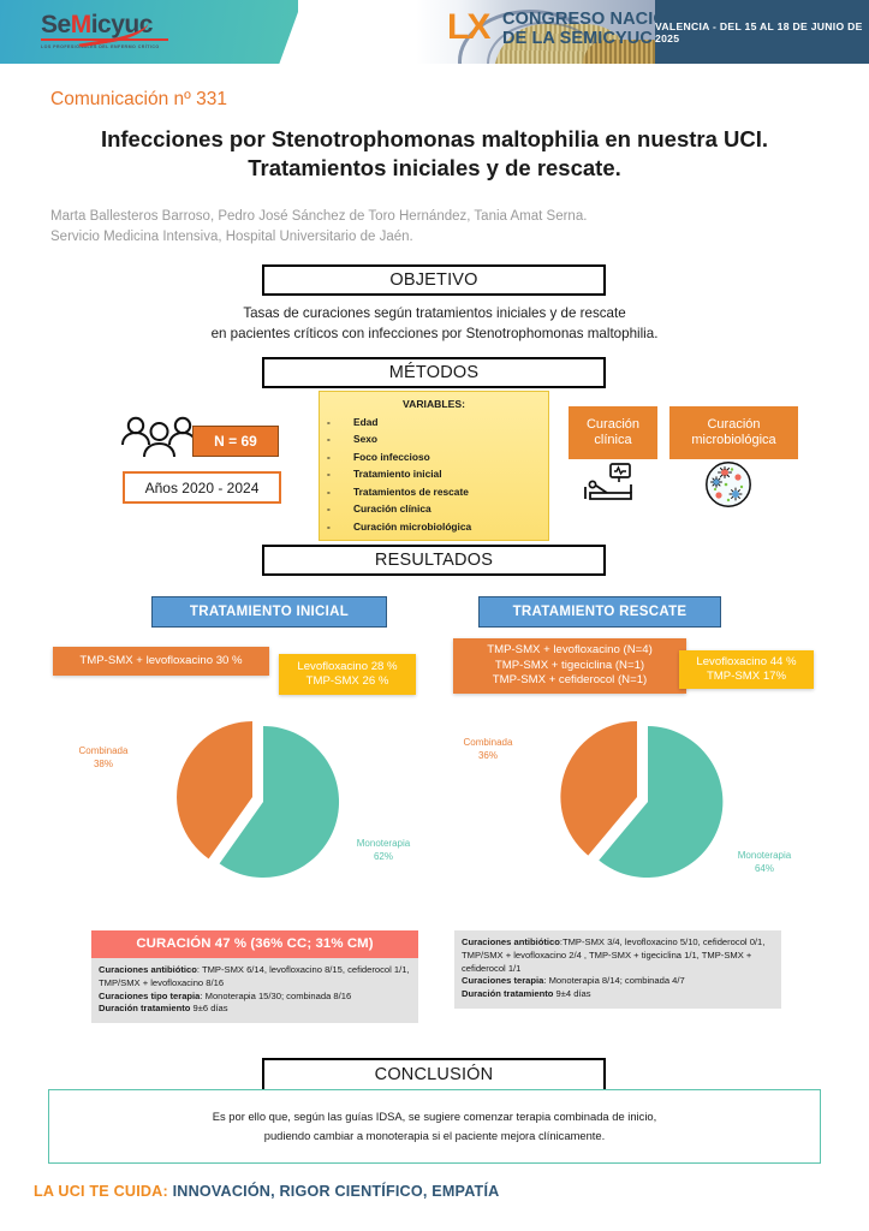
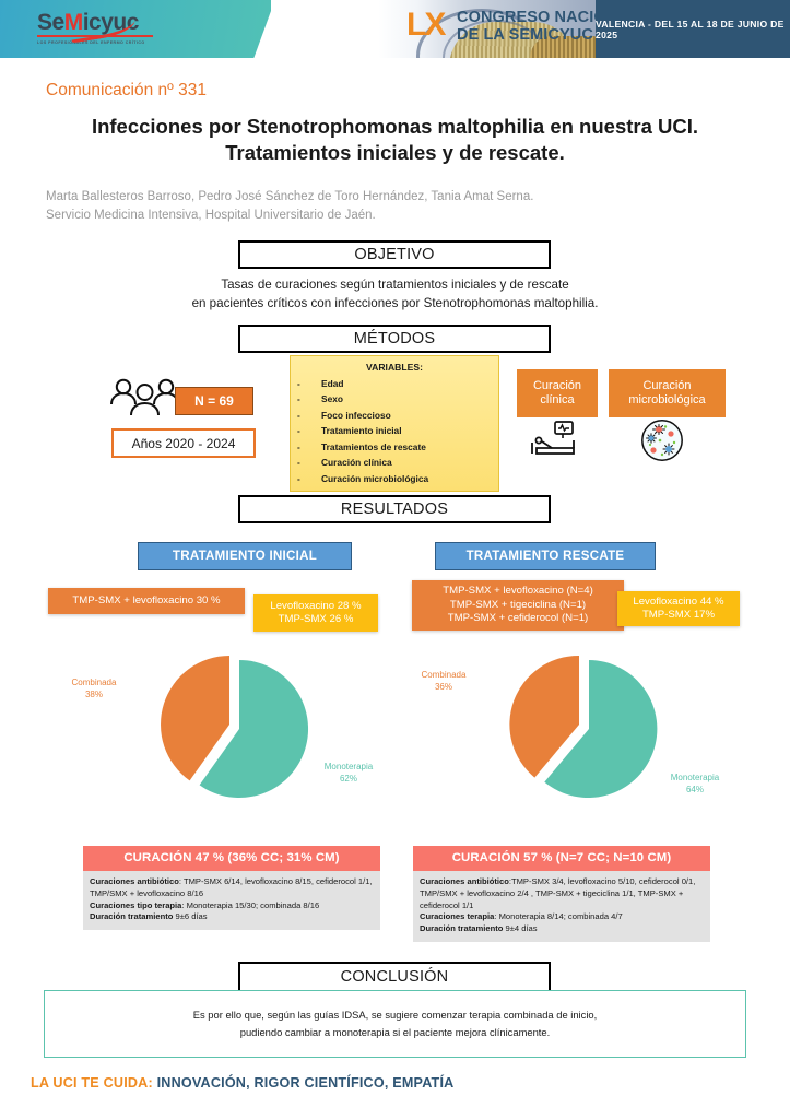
  SeMicyuc
  LX
  CONGRESO NACI
  DE LA SEMICYUC
  VALENCIA - DEL 15 AL 18 DE JUNIO DE 2025
  Comunicación nº 331
  Infecciones por Stenotrophomonas maltophilia en nuestra UCI.
  Tratamientos iniciales y de rescate.
  Marta Ballesteros Barroso, Pedro José Sánchez de Toro Hernández, Tania Amat Serna.
  Servicio Medicina Intensiva, Hospital Universitario de Jaén.
  OBJETIVO
  Tasas de curaciones según tratamientos iniciales y de rescate
  en pacientes críticos con infecciones por Stenotrophomonas maltophilia.
  MÉTODOS
  N = 69
  Años 2020 - 2024
  VARIABLES:
  -
  Edad
  -
  Sexo
  -
  Foco infeccioso
  -
  Tratamiento inicial
  -
  Tratamientos de rescate
  -
  Curación clínica
  -
  Curación microbiológica
  Curación
  clínica
  Curación
  microbiológica
  RESULTADOS
  TRATAMIENTO INICIAL
  TMP-SMX + levofloxacino 30 %
  Levofloxacino 28 %
  TMP-SMX 26 %
  Combinada
  38%
  Monoterapia
  62%
  TRATAMIENTO RESCATE
  TMP-SMX + levofloxacino (N=4)
  TMP-SMX + tigeciclina (N=1)
  TMP-SMX + cefiderocol (N=1)
  Levofloxacino 44 %
  TMP-SMX 17%
  Combinada
  36%
  Monoterapia
  64%
  CURACIÓN 47 % (36% CC; 31% CM)
  Curaciones antibiótico: TMP-SMX 6/14, levofloxacino 8/15, cefiderocol 1/1, TMP/SMX + levofloxacino 8/16
  Curaciones tipo terapia: Monoterapia 15/30; combinada 8/16
  Duración tratamiento 9±6 días
+ CURACIÓN 57 % (N=7 CC; N=10 CM)
  Curaciones antibiótico:TMP-SMX 3/4, levofloxacino 5/10, cefiderocol 0/1, TMP/SMX + levofloxacino 2/4 , TMP-SMX + tigeciclina 1/1, TMP-SMX + cefiderocol 1/1
  Curaciones terapia: Monoterapia 8/14; combinada 4/7
  Duración tratamiento 9±4 días
  CONCLUSIÓN
  Es por ello que, según las guías IDSA, se sugiere comenzar terapia combinada de inicio,
  pudiendo cambiar a monoterapia si el paciente mejora clínicamente.
  LA UCI TE CUIDA: INNOVACIÓN, RIGOR CIENTÍFICO, EMPATÍA
